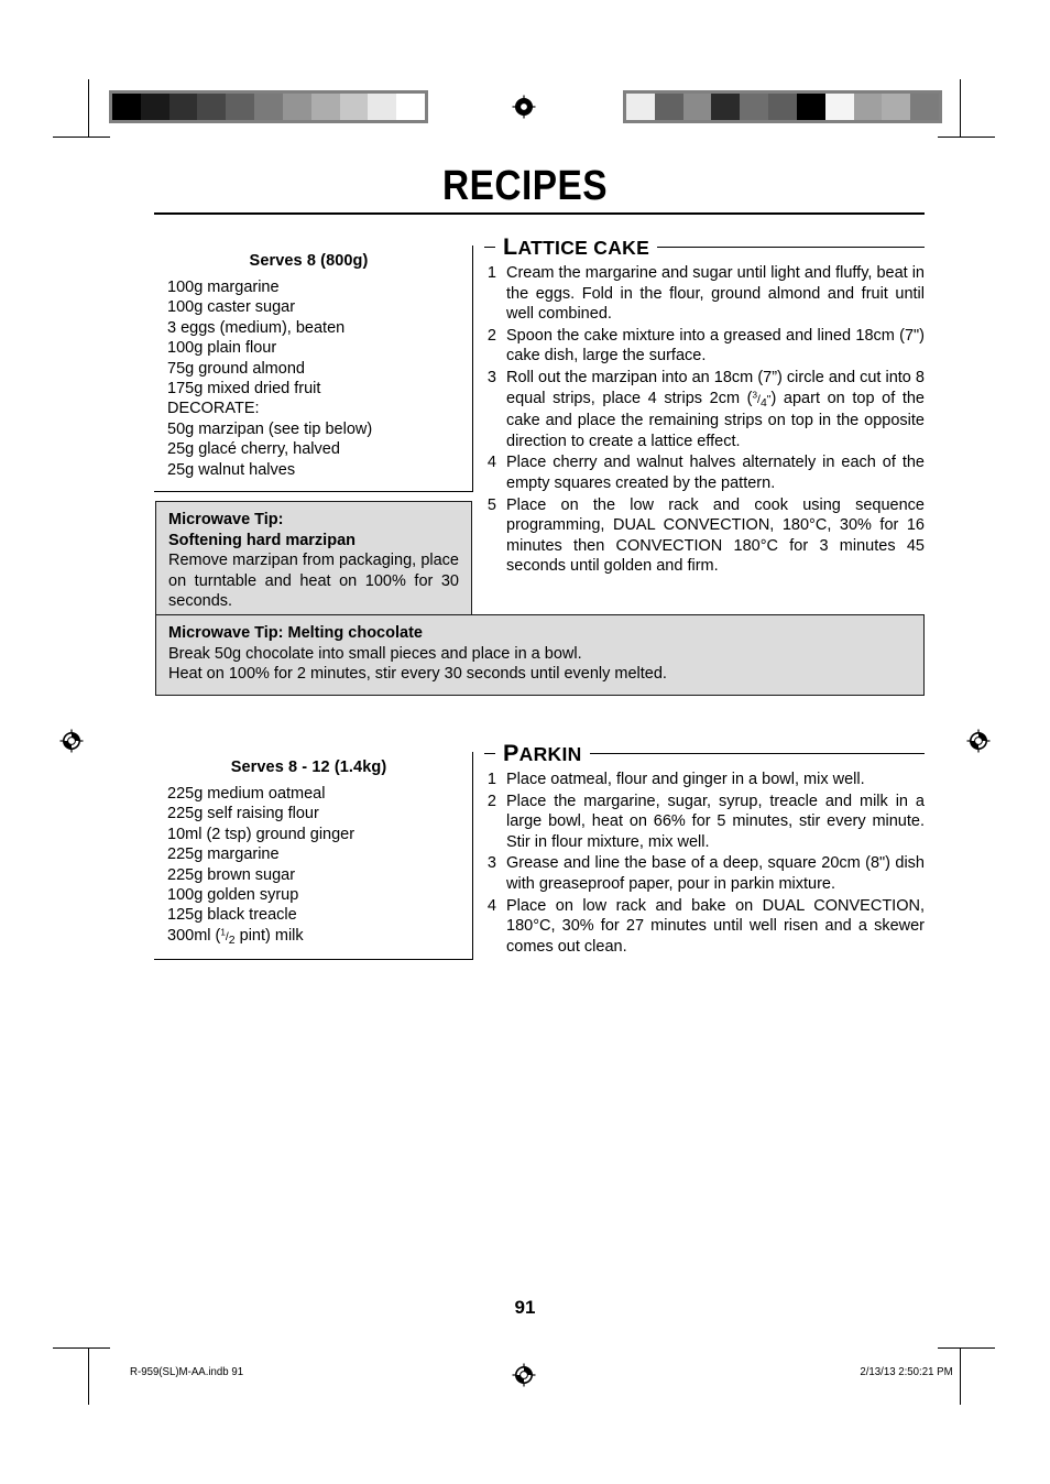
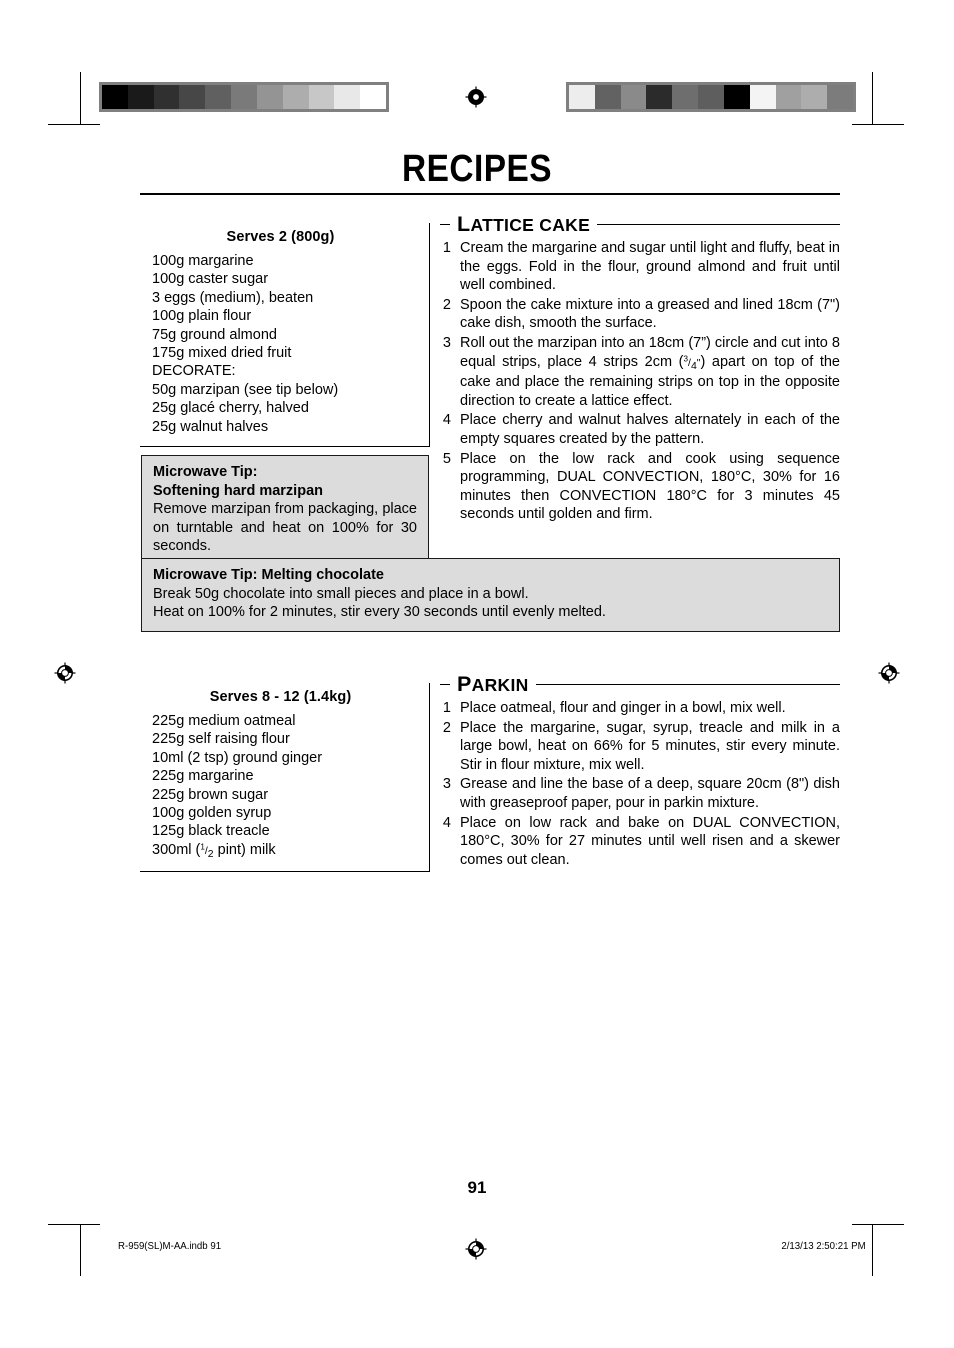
  RECIPES
- Serves 8 (800g)
+ Serves 2 (800g)
  100g margarine
  100g caster sugar
  3 eggs (medium), beaten
  100g plain flour
  75g ground almond
  175g mixed dried fruit
  DECORATE:
  50g marzipan (see tip below)
  25g glacé cherry, halved
  25g walnut halves
  LATTICE CAKE
  1
  Cream the margarine and sugar until light and fluffy, beat in the eggs. Fold in the flour, ground almond and fruit until well combined.
  2
- Spoon the cake mixture into a greased and lined 18cm (7") cake dish, large the surface.
+ Spoon the cake mixture into a greased and lined 18cm (7") cake dish, smooth the surface.
  3
  Roll out the marzipan into an 18cm (7”) circle and cut into 8 equal strips, place 4 strips 2cm (3/4") apart on top of the cake and place the remaining strips on top in the opposite direction to create a lattice effect.
  4
  Place cherry and walnut halves alternately in each of the empty squares created by the pattern.
  5
  Place on the low rack and cook using sequence programming, DUAL CONVECTION, 180°C, 30% for 16 minutes then CONVECTION 180°C for 3 minutes 45 seconds until golden and firm.
  Microwave Tip:
  Softening hard marzipan
  Remove marzipan from packaging, place on turntable and heat on 100% for 30 seconds.
  Microwave Tip: Melting chocolate
  Break 50g chocolate into small pieces and place in a bowl.
  Heat on 100% for 2 minutes, stir every 30 seconds until evenly melted.
  Serves 8 - 12 (1.4kg)
  225g medium oatmeal
  225g self raising flour
  10ml (2 tsp) ground ginger
  225g margarine
  225g brown sugar
  100g golden syrup
  125g black treacle
  300ml (1/2 pint) milk
  PARKIN
  1
  Place oatmeal, flour and ginger in a bowl, mix well.
  2
  Place the margarine, sugar, syrup, treacle and milk in a large bowl, heat on 66% for 5 minutes, stir every minute. Stir in flour mixture, mix well.
  3
  Grease and line the base of a deep, square 20cm (8") dish with greaseproof paper, pour in parkin mixture.
  4
  Place on low rack and bake on DUAL CONVECTION, 180°C, 30% for 27 minutes until well risen and a skewer comes out clean.
  91
  R-959(SL)M-AA.indb 91
  2/13/13 2:50:21 PM
